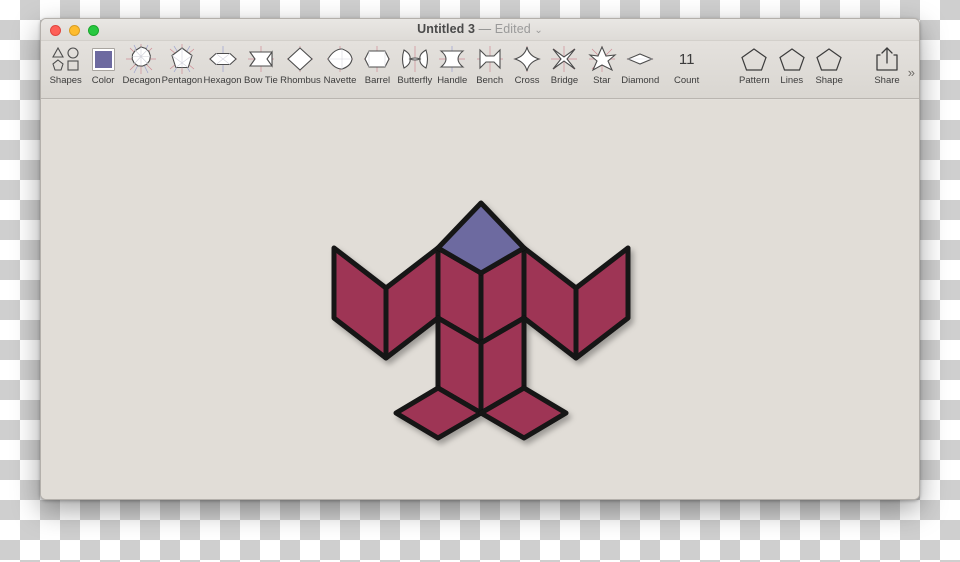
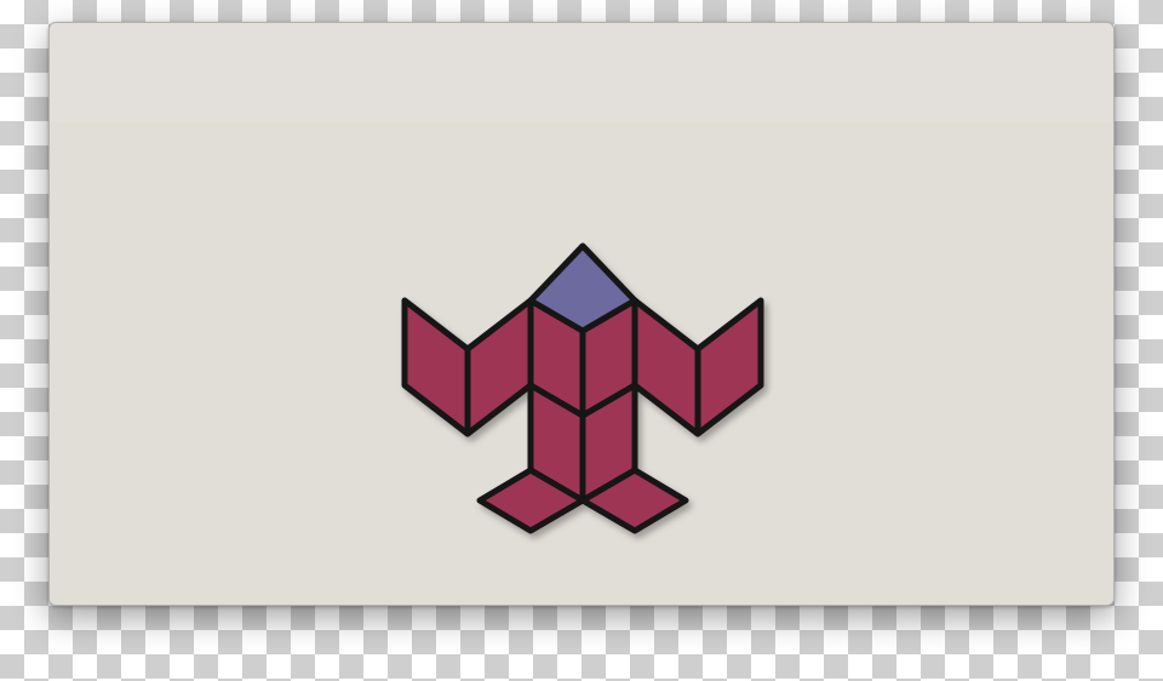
- Untitled 3 — Edited ⌄
- Shapes
- Color
- Decagon
- Pentagon
- Hexagon
- Bow Tie
- Rhombus
- Navette
- Barrel
- Butterfly
- Handle
- Bench
- Cross
- Bridge
- Star
- Diamond
- 11
- Count
- Pattern
- Lines
- Shape
- Share
- »
